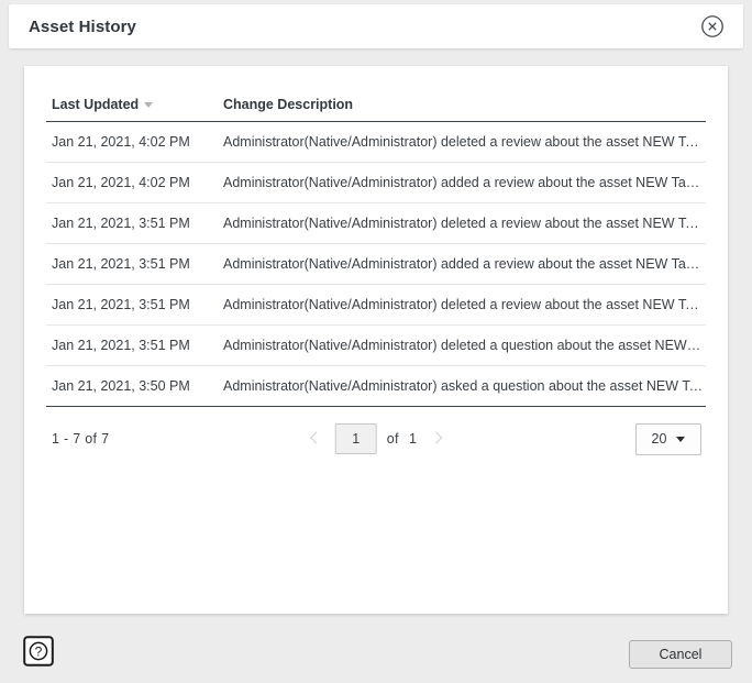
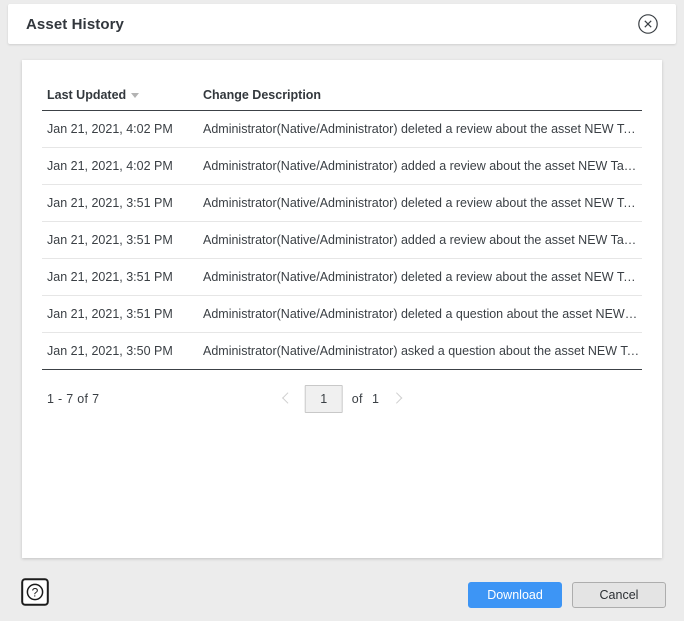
  Asset History
  Last Updated	Change Description
  Jan 21, 2021, 4:02 PM	Administrator(Native/Administrator) deleted a review about the asset NEW Tabl
  Jan 21, 2021, 4:02 PM	Administrator(Native/Administrator) added a review about the asset NEW Table
  Jan 21, 2021, 3:51 PM	Administrator(Native/Administrator) deleted a review about the asset NEW Tabl
  Jan 21, 2021, 3:51 PM	Administrator(Native/Administrator) added a review about the asset NEW Table
  Jan 21, 2021, 3:51 PM	Administrator(Native/Administrator) deleted a review about the asset NEW Tabl
  Jan 21, 2021, 3:51 PM	Administrator(Native/Administrator) deleted a question about the asset NEW Ta
  Jan 21, 2021, 3:50 PM	Administrator(Native/Administrator) asked a question about the asset NEW Tabl
  1 - 7 of 7
  1
  of
  1
- 20
  ?
+ Download
  Cancel
